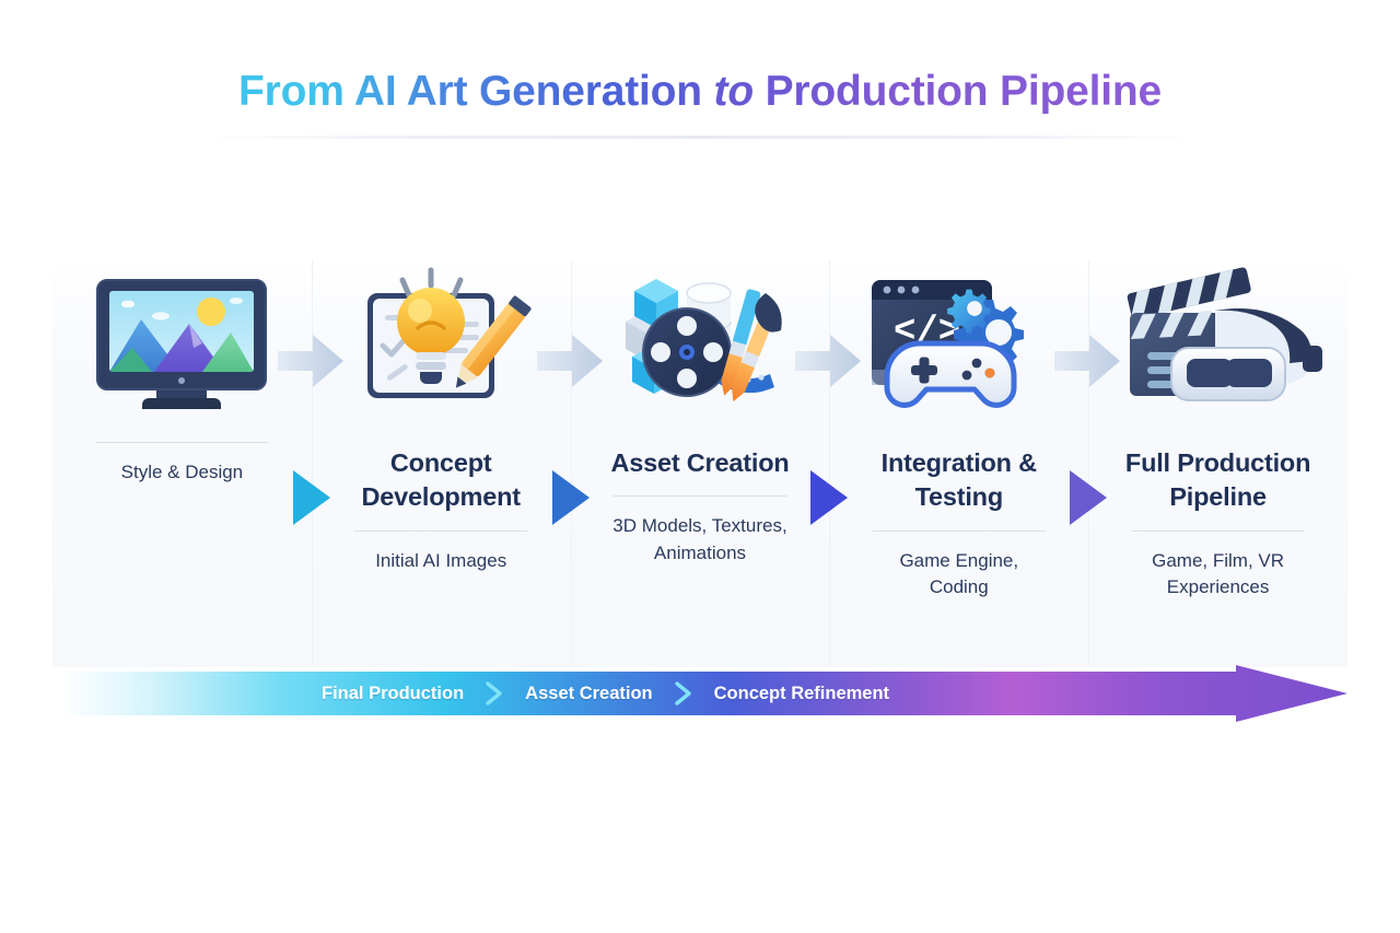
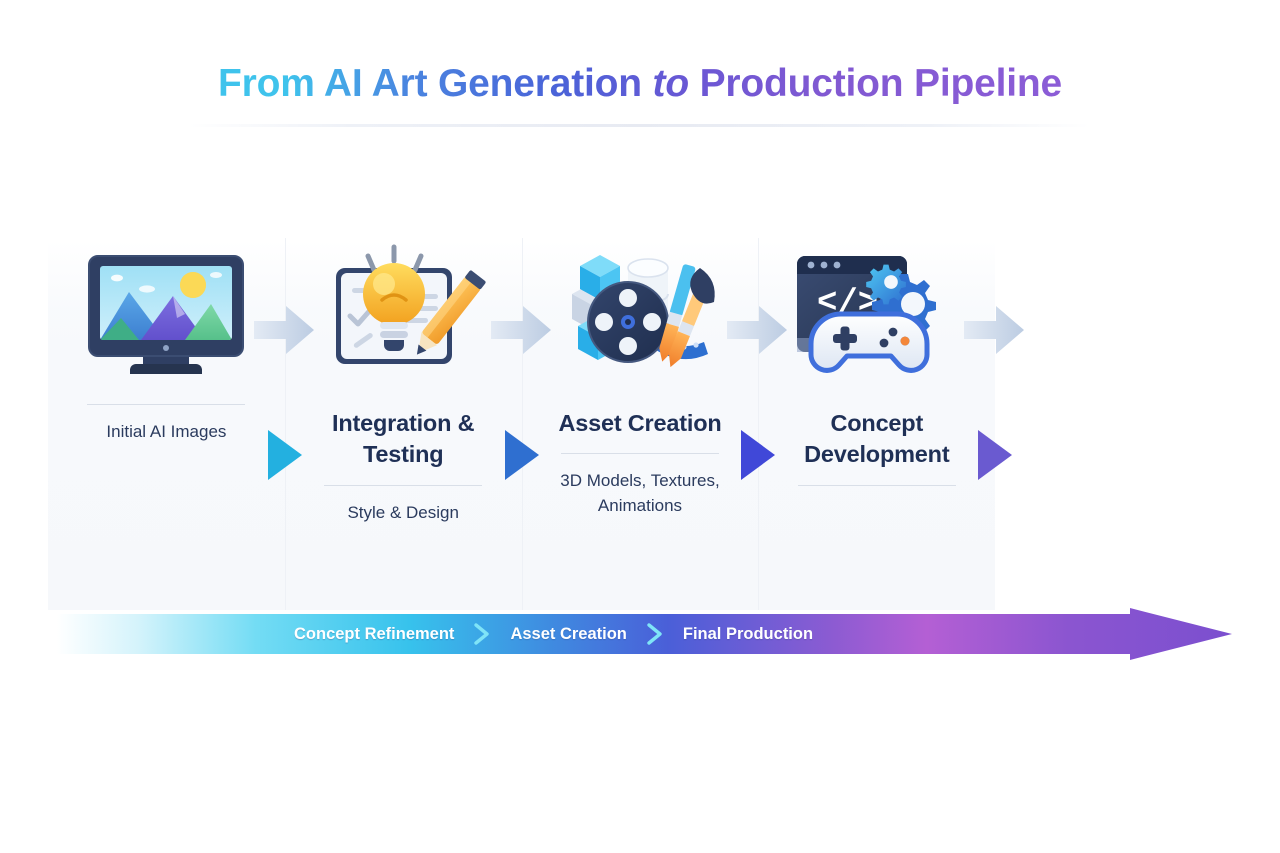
  From AI Art Generation to Production Pipeline
- Style & Design
+ Initial AI Images
- Concept Development
+ Integration & Testing
- Initial AI Images
+ Style & Design
  Asset Creation
  3D Models, Textures,
  Animations
  </>
- Integration & Testing
+ Concept Development
- Game Engine,
- Coding
- Full Production Pipeline
- Game, Film, VR
- Experiences
- Final Production
+ Concept Refinement
  Asset Creation
- Concept Refinement
+ Final Production
